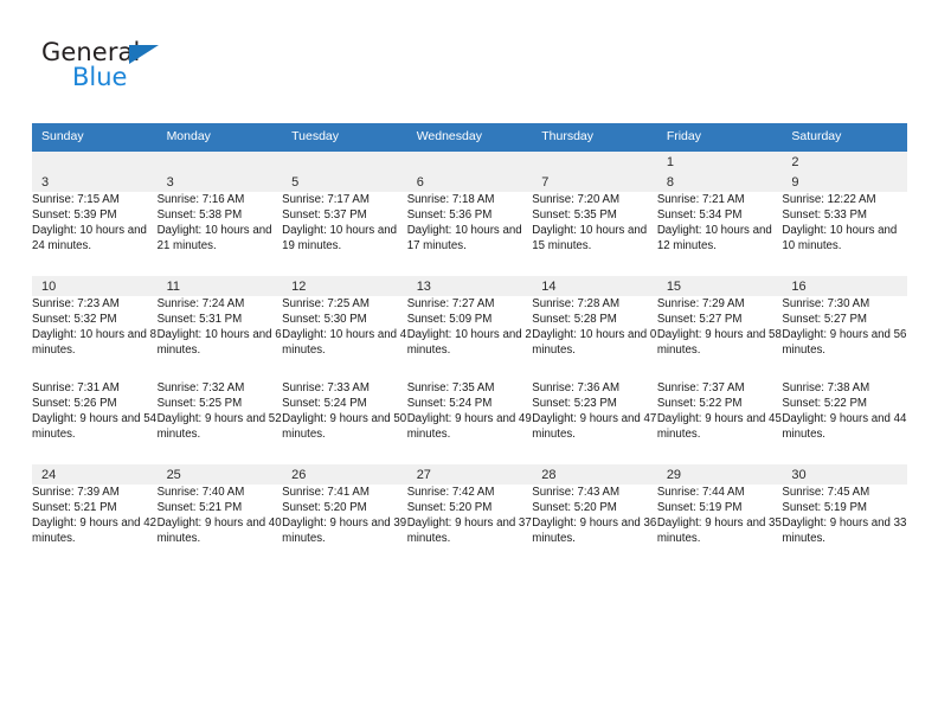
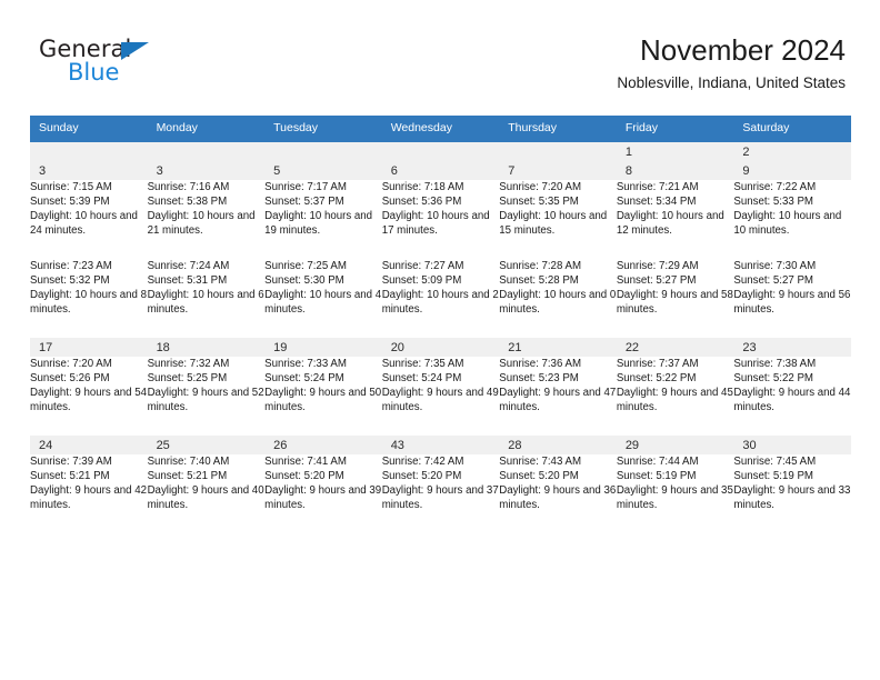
  General
  Blue
+ November 2024
+ Noblesville, Indiana, United States
  Sunday	Monday	Tuesday	Wednesday	Thursday	Friday	Saturday
  					1	2
  3	3	5	6	7	8	9
- Sunrise: 7:15 AMSunset: 5:39 PMDaylight: 10 hours and 24 minutes.	Sunrise: 7:16 AMSunset: 5:38 PMDaylight: 10 hours and 21 minutes.	Sunrise: 7:17 AMSunset: 5:37 PMDaylight: 10 hours and 19 minutes.	Sunrise: 7:18 AMSunset: 5:36 PMDaylight: 10 hours and 17 minutes.	Sunrise: 7:20 AMSunset: 5:35 PMDaylight: 10 hours and 15 minutes.	Sunrise: 7:21 AMSunset: 5:34 PMDaylight: 10 hours and 12 minutes.	Sunrise: 12:22 AMSunset: 5:33 PMDaylight: 10 hours and 10 minutes.
+ Sunrise: 7:15 AMSunset: 5:39 PMDaylight: 10 hours and 24 minutes.	Sunrise: 7:16 AMSunset: 5:38 PMDaylight: 10 hours and 21 minutes.	Sunrise: 7:17 AMSunset: 5:37 PMDaylight: 10 hours and 19 minutes.	Sunrise: 7:18 AMSunset: 5:36 PMDaylight: 10 hours and 17 minutes.	Sunrise: 7:20 AMSunset: 5:35 PMDaylight: 10 hours and 15 minutes.	Sunrise: 7:21 AMSunset: 5:34 PMDaylight: 10 hours and 12 minutes.	Sunrise: 7:22 AMSunset: 5:33 PMDaylight: 10 hours and 10 minutes.
- 10	11	12	13	14	15	16
  Sunrise: 7:23 AMSunset: 5:32 PMDaylight: 10 hours and 8 minutes.	Sunrise: 7:24 AMSunset: 5:31 PMDaylight: 10 hours and 6 minutes.	Sunrise: 7:25 AMSunset: 5:30 PMDaylight: 10 hours and 4 minutes.	Sunrise: 7:27 AMSunset: 5:09 PMDaylight: 10 hours and 2 minutes.	Sunrise: 7:28 AMSunset: 5:28 PMDaylight: 10 hours and 0 minutes.	Sunrise: 7:29 AMSunset: 5:27 PMDaylight: 9 hours and 58 minutes.	Sunrise: 7:30 AMSunset: 5:27 PMDaylight: 9 hours and 56 minutes.
+ 17	18	19	20	21	22	23
- Sunrise: 7:31 AMSunset: 5:26 PMDaylight: 9 hours and 54 minutes.	Sunrise: 7:32 AMSunset: 5:25 PMDaylight: 9 hours and 52 minutes.	Sunrise: 7:33 AMSunset: 5:24 PMDaylight: 9 hours and 50 minutes.	Sunrise: 7:35 AMSunset: 5:24 PMDaylight: 9 hours and 49 minutes.	Sunrise: 7:36 AMSunset: 5:23 PMDaylight: 9 hours and 47 minutes.	Sunrise: 7:37 AMSunset: 5:22 PMDaylight: 9 hours and 45 minutes.	Sunrise: 7:38 AMSunset: 5:22 PMDaylight: 9 hours and 44 minutes.
+ Sunrise: 7:20 AMSunset: 5:26 PMDaylight: 9 hours and 54 minutes.	Sunrise: 7:32 AMSunset: 5:25 PMDaylight: 9 hours and 52 minutes.	Sunrise: 7:33 AMSunset: 5:24 PMDaylight: 9 hours and 50 minutes.	Sunrise: 7:35 AMSunset: 5:24 PMDaylight: 9 hours and 49 minutes.	Sunrise: 7:36 AMSunset: 5:23 PMDaylight: 9 hours and 47 minutes.	Sunrise: 7:37 AMSunset: 5:22 PMDaylight: 9 hours and 45 minutes.	Sunrise: 7:38 AMSunset: 5:22 PMDaylight: 9 hours and 44 minutes.
- 24	25	26	27	28	29	30
+ 24	25	26	43	28	29	30
  Sunrise: 7:39 AMSunset: 5:21 PMDaylight: 9 hours and 42 minutes.	Sunrise: 7:40 AMSunset: 5:21 PMDaylight: 9 hours and 40 minutes.	Sunrise: 7:41 AMSunset: 5:20 PMDaylight: 9 hours and 39 minutes.	Sunrise: 7:42 AMSunset: 5:20 PMDaylight: 9 hours and 37 minutes.	Sunrise: 7:43 AMSunset: 5:20 PMDaylight: 9 hours and 36 minutes.	Sunrise: 7:44 AMSunset: 5:19 PMDaylight: 9 hours and 35 minutes.	Sunrise: 7:45 AMSunset: 5:19 PMDaylight: 9 hours and 33 minutes.
